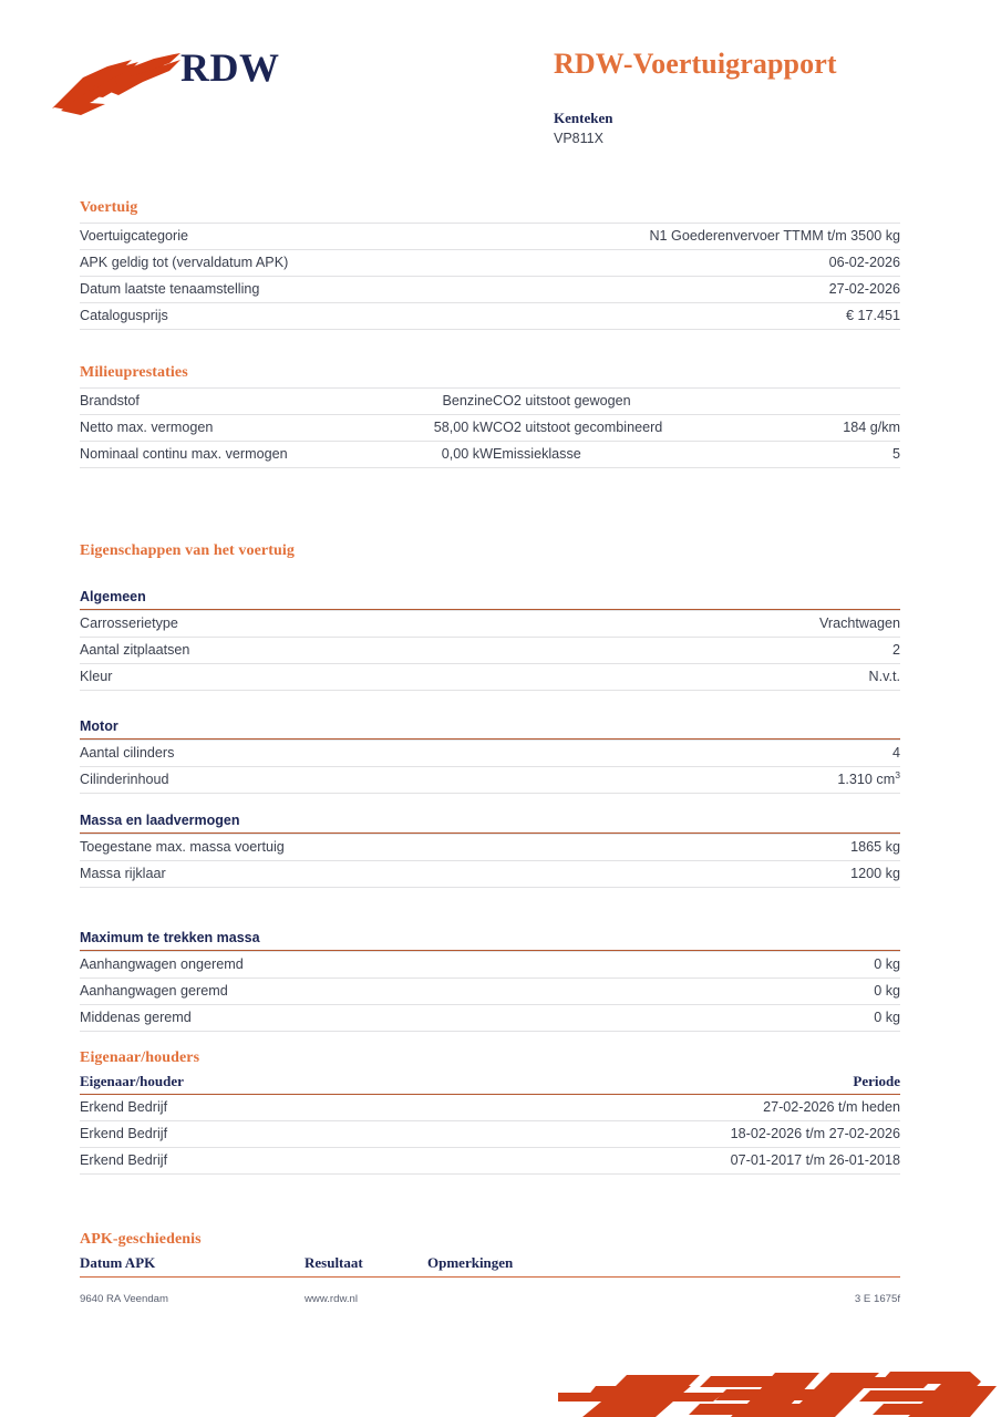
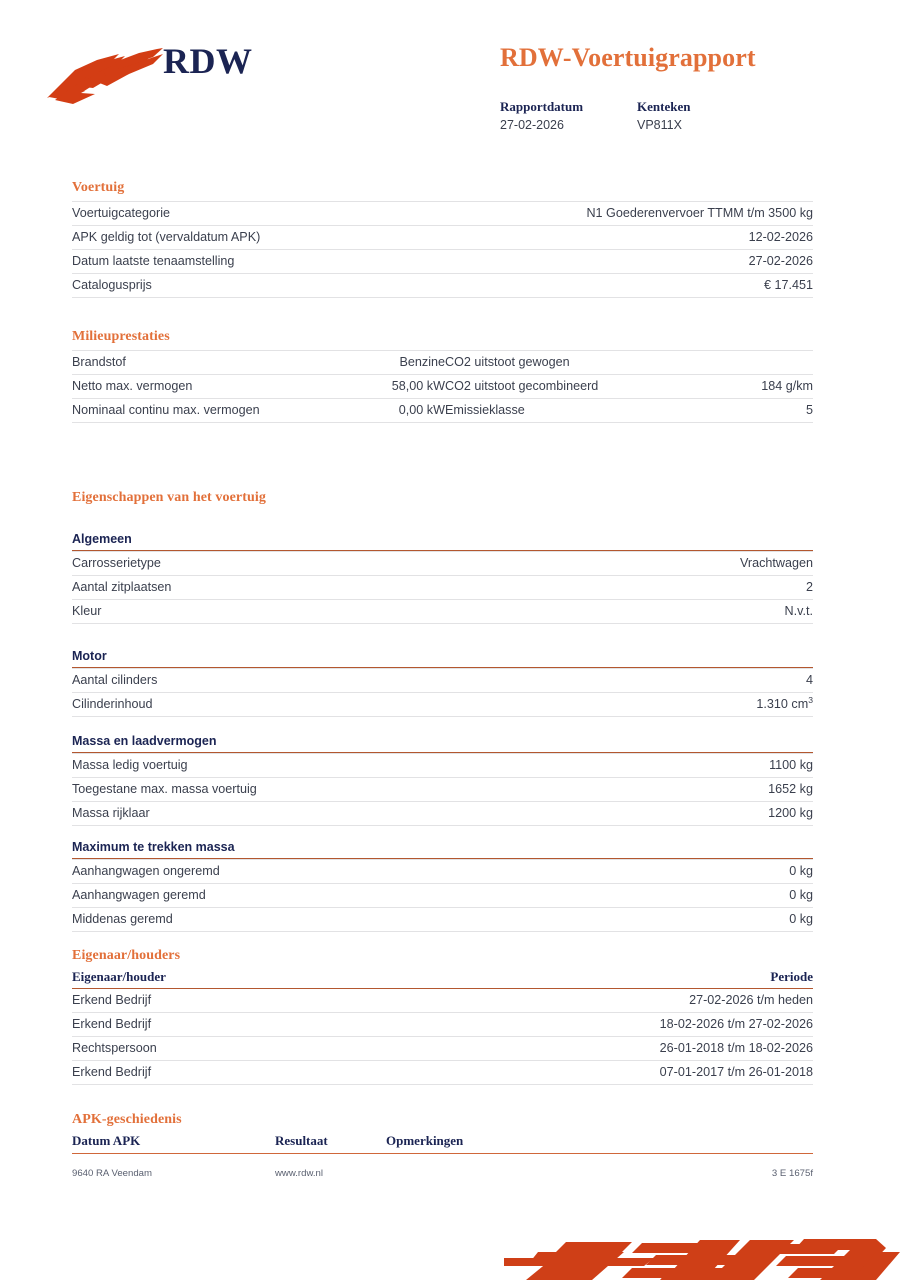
  RDW
  RDW-Voertuigrapport
+ Rapportdatum
+ 27-02-2026
  Kenteken
  VP811X
  Voertuig
  Voertuigcategorie	N1 Goederenvervoer TTMM t/m 3500 kg
- APK geldig tot (vervaldatum APK)	06-02-2026
+ APK geldig tot (vervaldatum APK)	12-02-2026
  Datum laatste tenaamstelling	27-02-2026
  Catalogusprijs	€ 17.451
  Milieuprestaties
  Brandstof	Benzine	CO2 uitstoot gewogen
  Netto max. vermogen	58,00 kW	CO2 uitstoot gecombineerd	184 g/km
  Nominaal continu max. vermogen	0,00 kW	Emissieklasse	5
  Eigenschappen van het voertuig
  Algemeen
  Carrosserietype	Vrachtwagen
  Aantal zitplaatsen	2
  Kleur	N.v.t.
  Motor
  Aantal cilinders	4
  Cilinderinhoud	1.310 cm3
  Massa en laadvermogen
+ Massa ledig voertuig	1100 kg
- Toegestane max. massa voertuig	1865 kg
+ Toegestane max. massa voertuig	1652 kg
  Massa rijklaar	1200 kg
  Maximum te trekken massa
  Aanhangwagen ongeremd	0 kg
  Aanhangwagen geremd	0 kg
  Middenas geremd	0 kg
  Eigenaar/houders
  Eigenaar/houder	Periode
  Erkend Bedrijf	27-02-2026 t/m heden
  Erkend Bedrijf	18-02-2026 t/m 27-02-2026
+ Rechtspersoon	26-01-2018 t/m 18-02-2026
  Erkend Bedrijf	07-01-2017 t/m 26-01-2018
  APK-geschiedenis
  Datum APK	Resultaat	Opmerkingen
  9640 RA Veendam
  www.rdw.nl
  3 E 1675f
